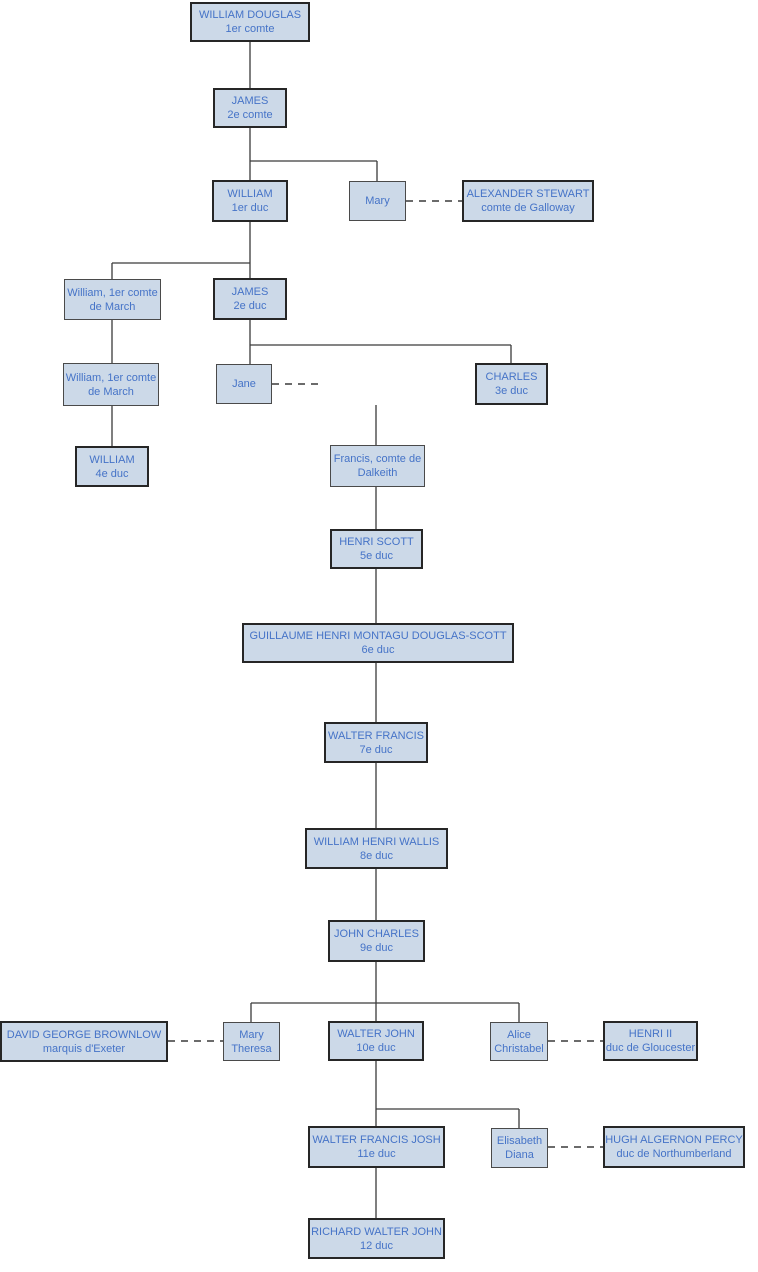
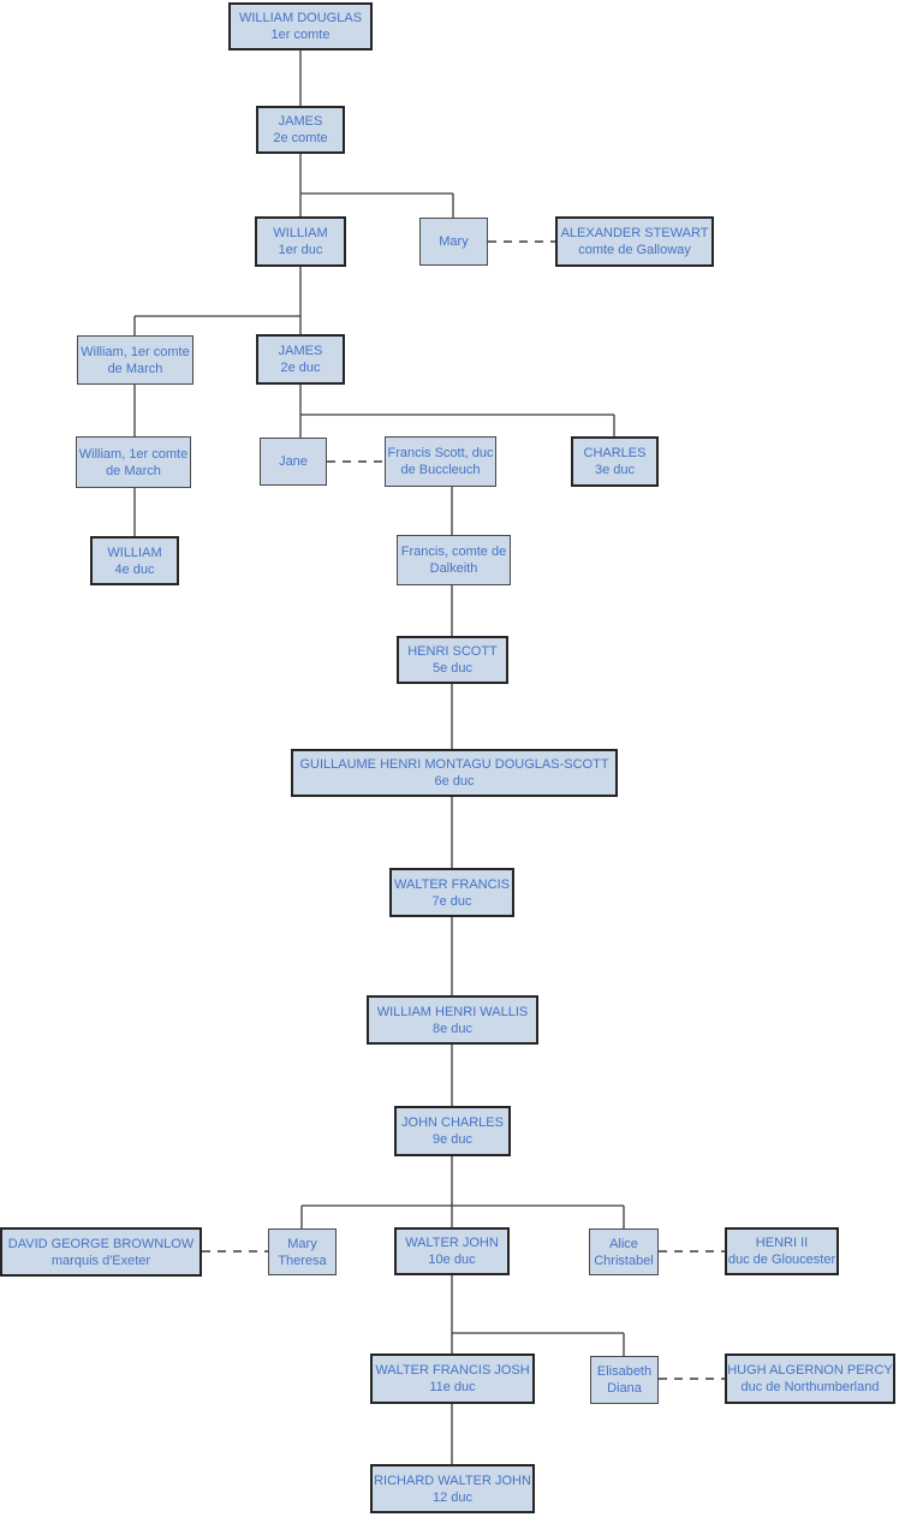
  WILLIAM DOUGLAS
  1er comte
  JAMES
  2e comte
  WILLIAM
  1er duc
  Mary
  ALEXANDER STEWART
  comte de Galloway
  William, 1er comte
  de March
  JAMES
  2e duc
  William, 1er comte
  de March
  Jane
+ Francis Scott, duc
+ de Buccleuch
  CHARLES
  3e duc
  WILLIAM
  4e duc
  Francis, comte de
  Dalkeith
  HENRI SCOTT
  5e duc
  GUILLAUME HENRI MONTAGU DOUGLAS-SCOTT
  6e duc
  WALTER FRANCIS
  7e duc
  WILLIAM HENRI WALLIS
  8e duc
  JOHN CHARLES
  9e duc
  DAVID GEORGE BROWNLOW
  marquis d'Exeter
  Mary
  Theresa
  WALTER JOHN
  10e duc
  Alice
  Christabel
  HENRI II
  duc de Gloucester
  WALTER FRANCIS JOSH
  11e duc
  Elisabeth
  Diana
  HUGH ALGERNON PERCY
  duc de Northumberland
  RICHARD WALTER JOHN
  12 duc
